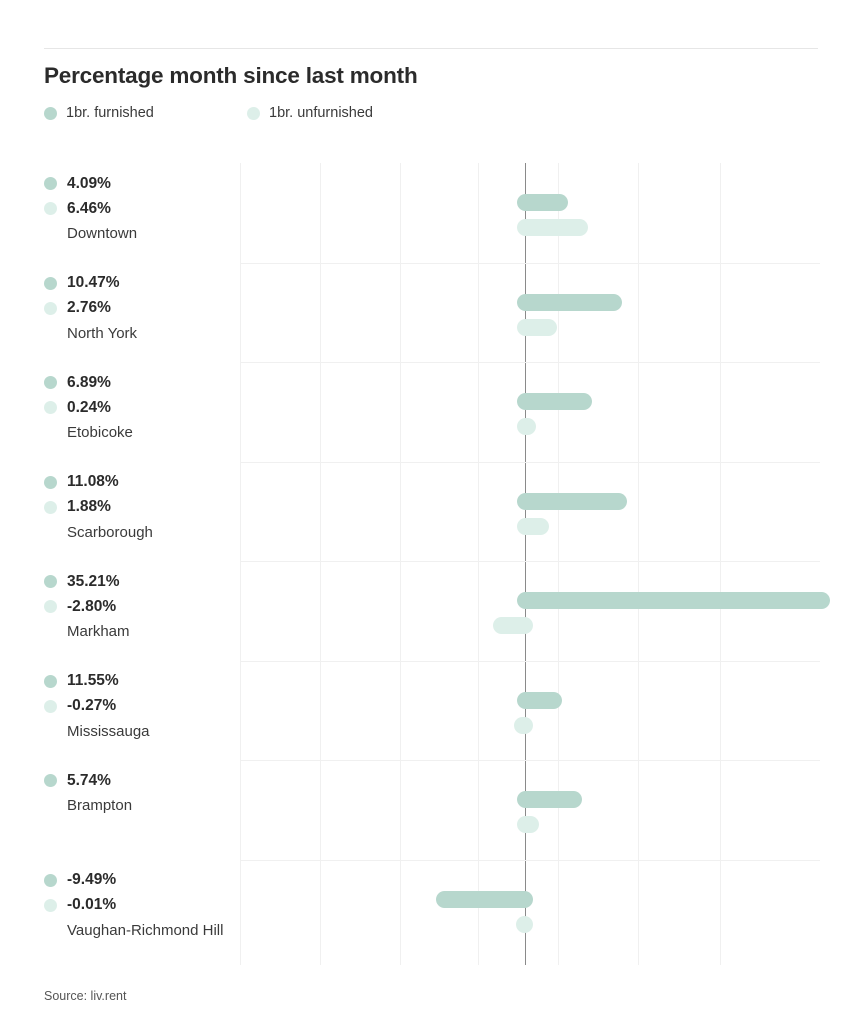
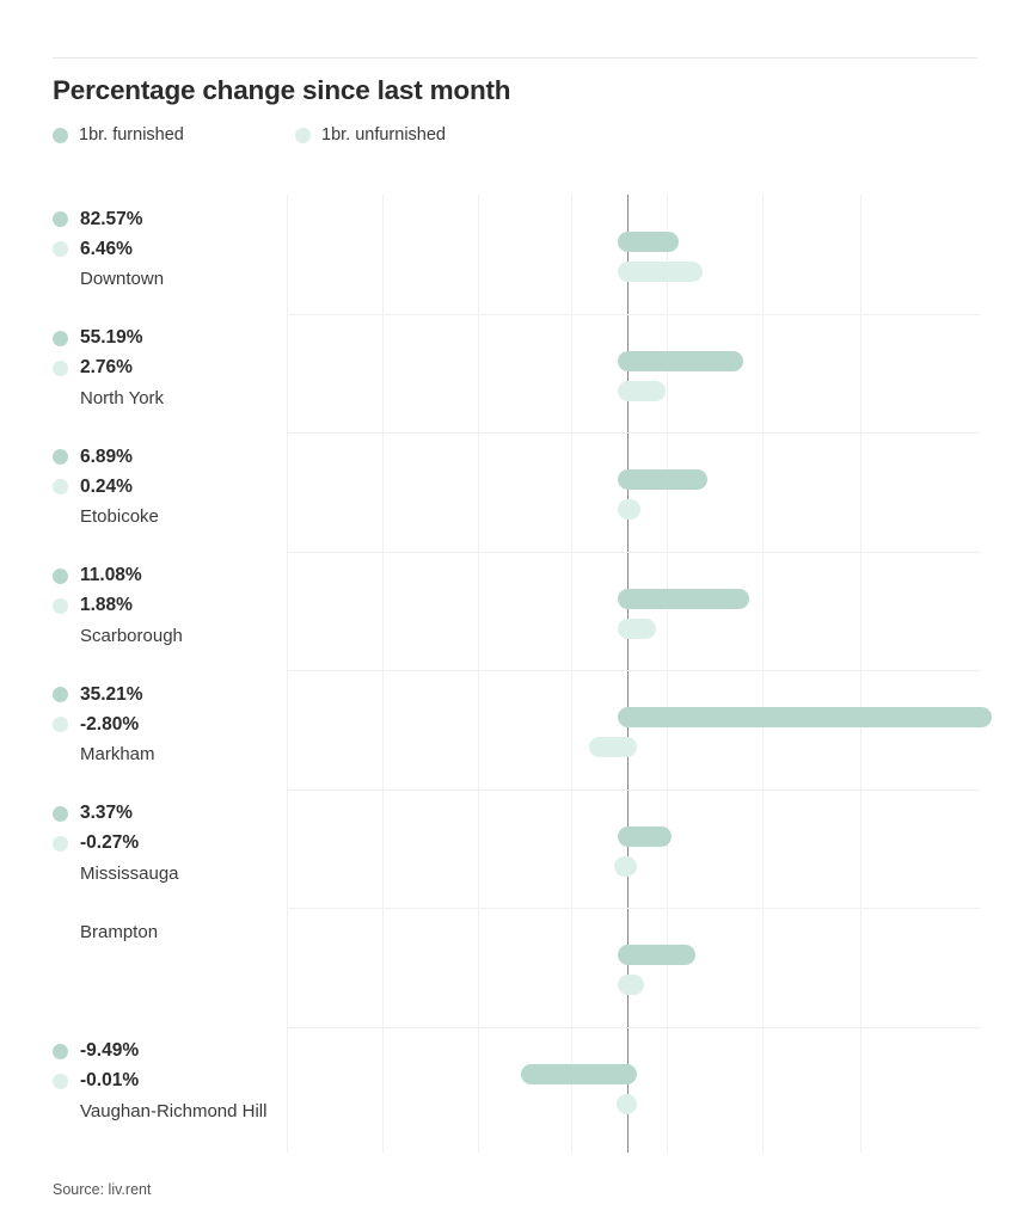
- Percentage month since last month
+ Percentage change since last month
  1br. furnished
  1br. unfurnished
- 4.09%
+ 82.57%
  6.46%
  Downtown
- 10.47%
+ 55.19%
  2.76%
  North York
  6.89%
  0.24%
  Etobicoke
  11.08%
  1.88%
  Scarborough
  35.21%
  -2.80%
  Markham
- 11.55%
+ 3.37%
  -0.27%
  Mississauga
- 5.74%
  Brampton
  -9.49%
  -0.01%
  Vaughan-Richmond Hill
  Source: liv.rent
